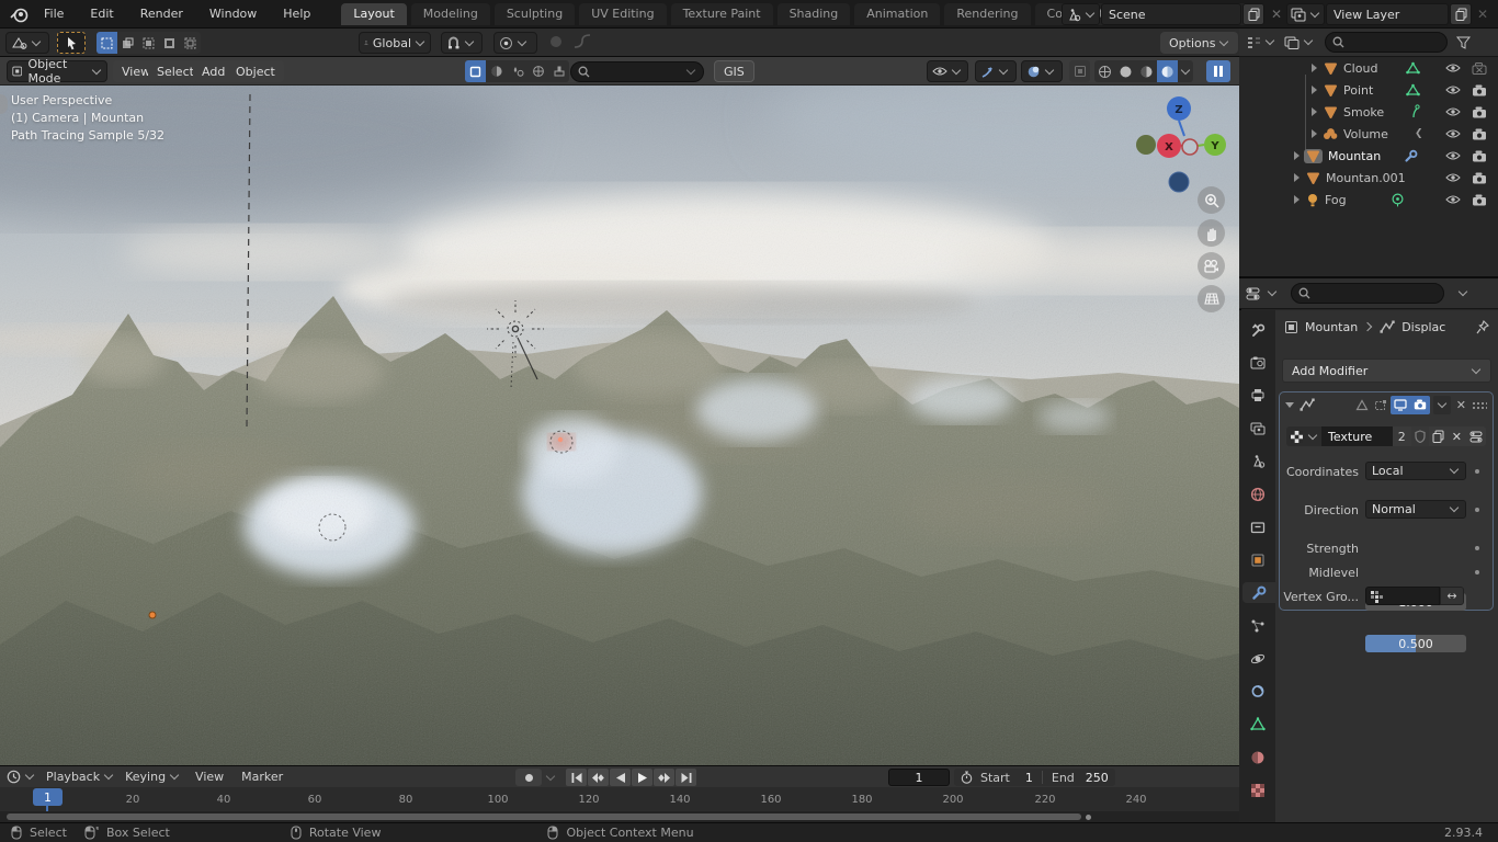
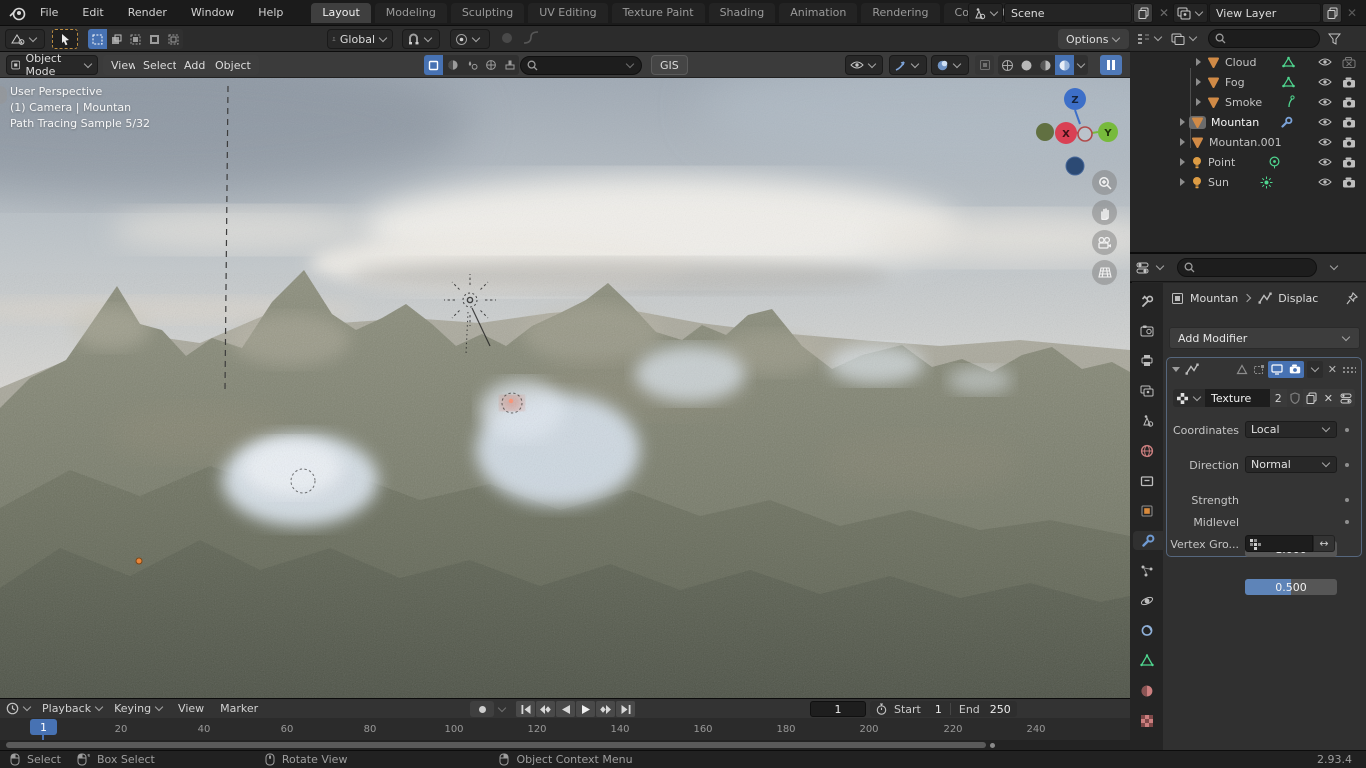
  File
  Edit
  Render
  Window
  Help
  Layout
  Modeling
  Sculpting
  UV Editing
  Texture Paint
  Shading
  Animation
  Rendering
  Scene
  ✕
  View Layer
  ✕
  Global
  Options
  Object Mode
  View
  Select
  Add
  Object
  GIS
  User Perspective
  (1) Camera | Mountan
  Path Tracing Sample 5/32
  Z
  X
  Y
  Cloud
- Point
+ Fog
  Smoke
- Volume
- ❮
  Mountan
  Mountan.001
- Fog
+ Point
+ Sun
  Mountan
  Displac
  Add Modifier
  ✕
  Texture
  2
  ✕
  Coordinates
  Local
  Direction
  Normal
  Strength
  Midlevel
  0.500
  Vertex Gro...
  ↔
  Playback
  Keying
  View
  Marker
  1
  Start
  1
  End
  250
  20
  40
  60
  80
  100
  120
  140
  160
  180
  200
  220
  240
  1
  Select
  Box Select
  Rotate View
  Object Context Menu
  2.93.4
